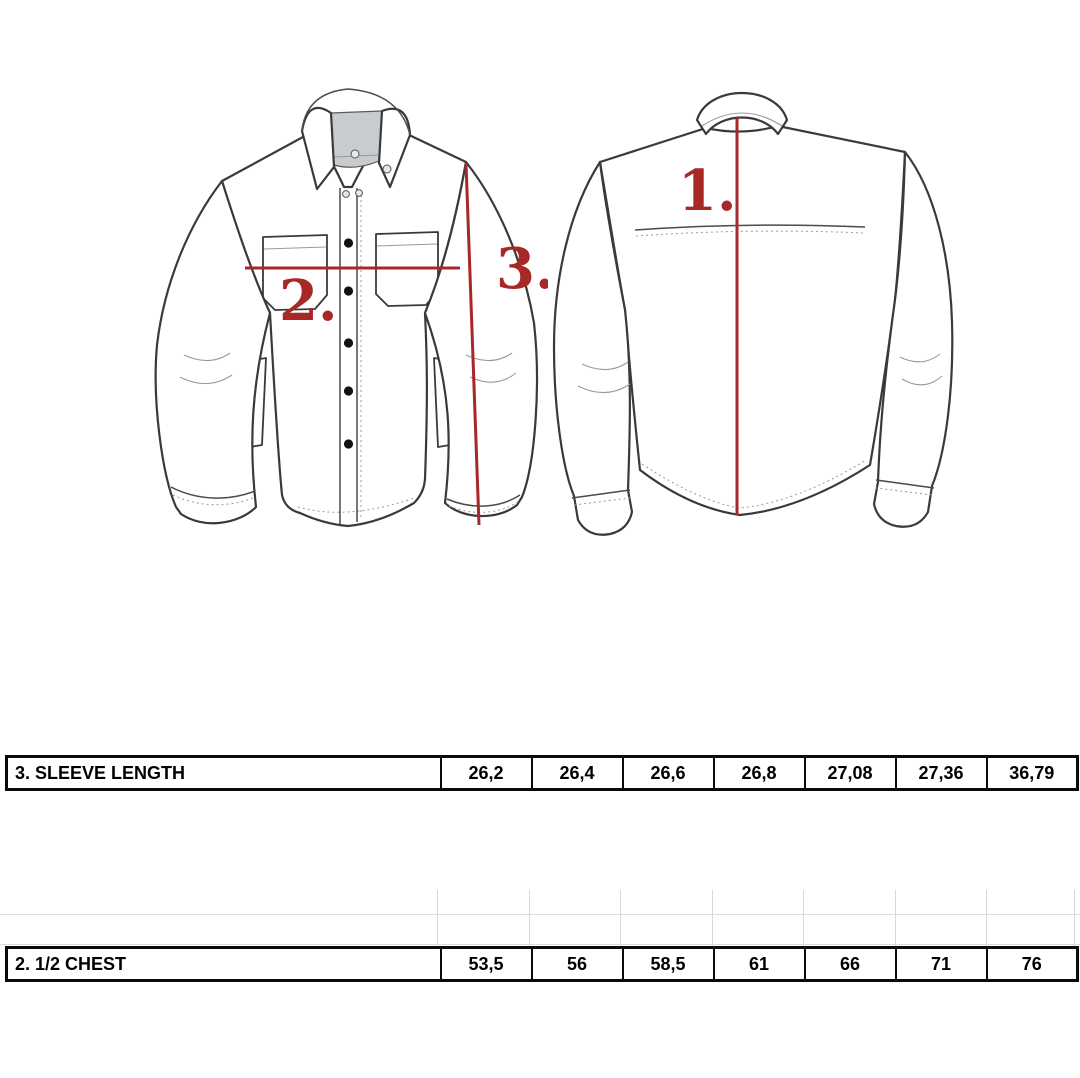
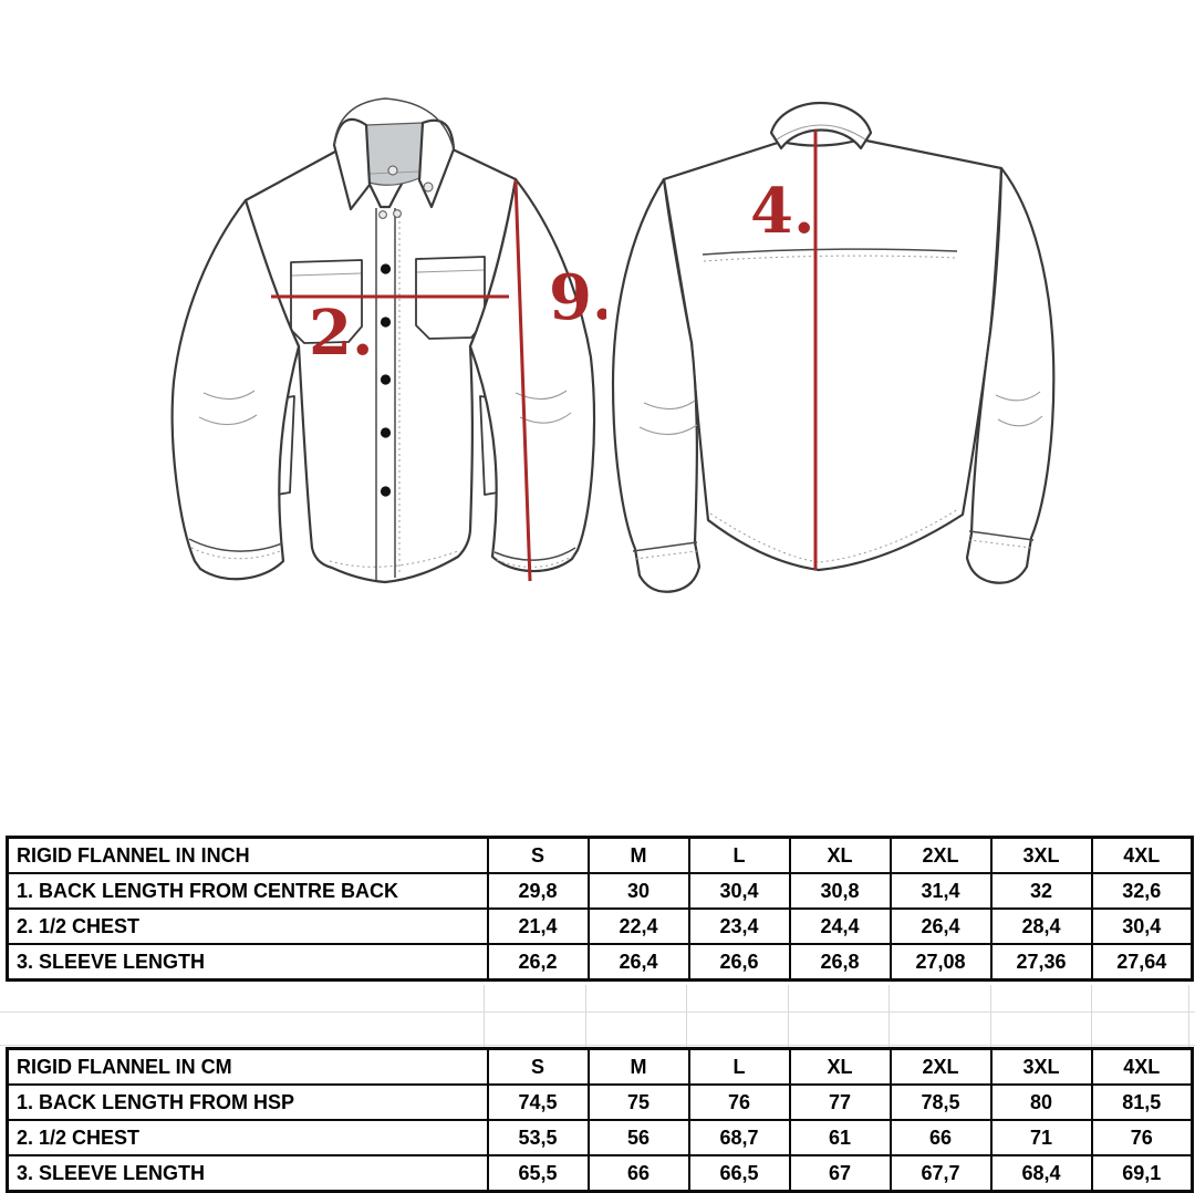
  2.
- 3.
+ 9.
- 1.
+ 4.
+ RIGID FLANNEL IN INCH	S	M	L	XL	2XL	3XL	4XL
+ 1. BACK LENGTH FROM CENTRE BACK	29,8	30	30,4	30,8	31,4	32	32,6
+ 2. 1/2 CHEST	21,4	22,4	23,4	24,4	26,4	28,4	30,4
- 3. SLEEVE LENGTH	26,2	26,4	26,6	26,8	27,08	27,36	36,79
+ 3. SLEEVE LENGTH	26,2	26,4	26,6	26,8	27,08	27,36	27,64
+ RIGID FLANNEL IN CM	S	M	L	XL	2XL	3XL	4XL
+ 1. BACK LENGTH FROM HSP	74,5	75	76	77	78,5	80	81,5
- 2. 1/2 CHEST	53,5	56	58,5	61	66	71	76
+ 2. 1/2 CHEST	53,5	56	68,7	61	66	71	76
+ 3. SLEEVE LENGTH	65,5	66	66,5	67	67,7	68,4	69,1
